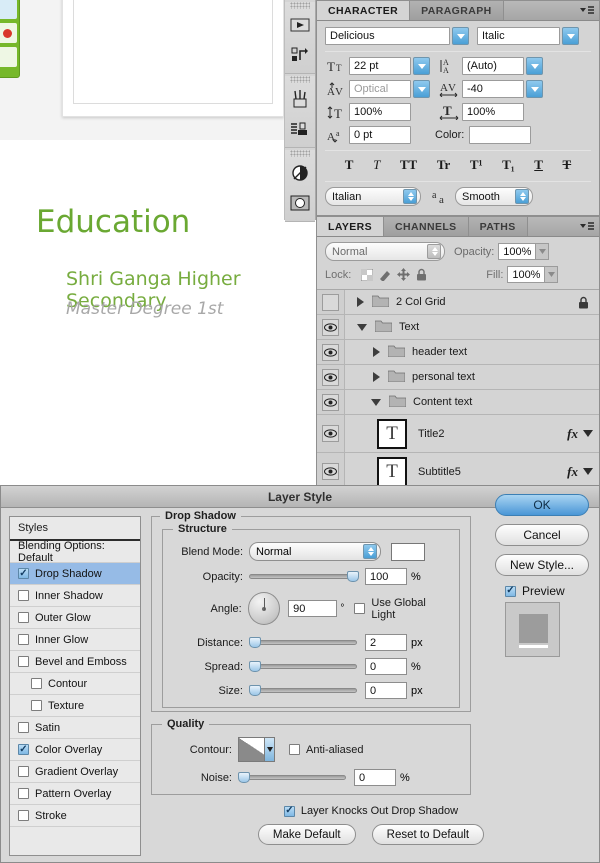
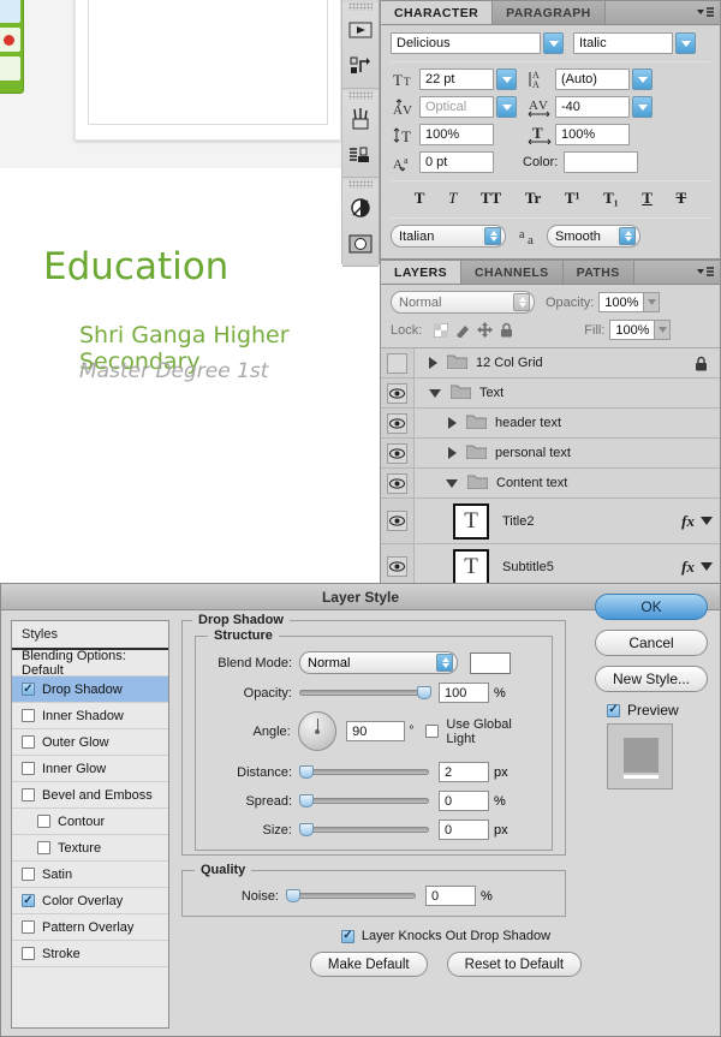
  Education
  Shri Ganga Higher Secondary
  Master Degree 1st
  CHARACTER
  PARAGRAPH
  Delicious
  Italic
  T
  T
  22 pt
  A
  A
  (Auto)
  A
  V
  Optical
  A
  V
  -40
  T
  100%
  T
  100%
  A
  a
  0 pt
  Color:
  T
  T
  TT
  Tr
  T¹
  T₁
  T
  T
  Italian
  a
  a
  Smooth
  LAYERS
  CHANNELS
  PATHS
  Normal
  Opacity:
  100%
  Lock:
  Fill:
  100%
- 2 Col Grid
+ 12 Col Grid
  Text
  header text
  personal text
  Content text
  T
  Title2
  fx
  T
  Subtitle5
  fx
  Layer Style
  Styles
  Blending Options: Default
  Drop Shadow
  Inner Shadow
  Outer Glow
  Inner Glow
  Bevel and Emboss
  Contour
  Texture
  Satin
  Color Overlay
- Gradient Overlay
  Pattern Overlay
  Stroke
  Drop Shadow
  Structure
  Blend Mode:
  Normal
  Opacity:
  100
  %
  Angle:
  90
  °
  Use Global Light
  Distance:
  2
  px
  Spread:
  0
  %
  Size:
  0
  px
  Quality
- Contour:
- Anti-aliased
  Noise:
  0
  %
  Layer Knocks Out Drop Shadow
  Make Default
  Reset to Default
  OK
  Cancel
  New Style...
  Preview
